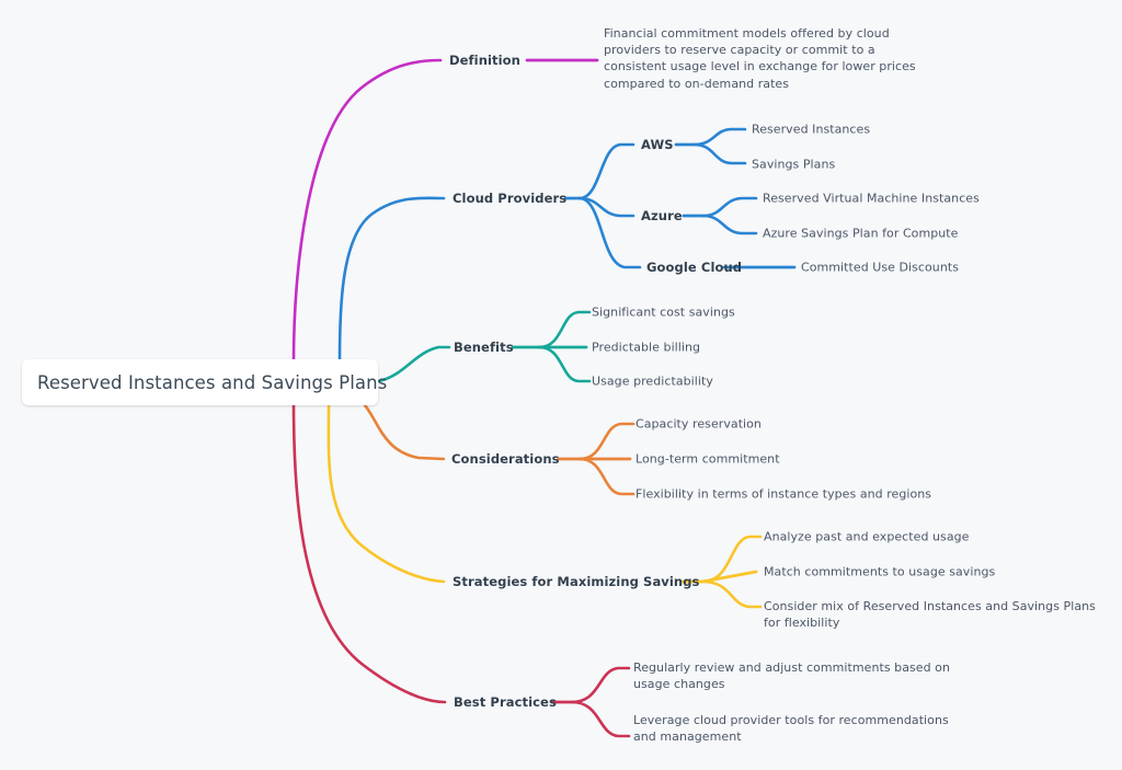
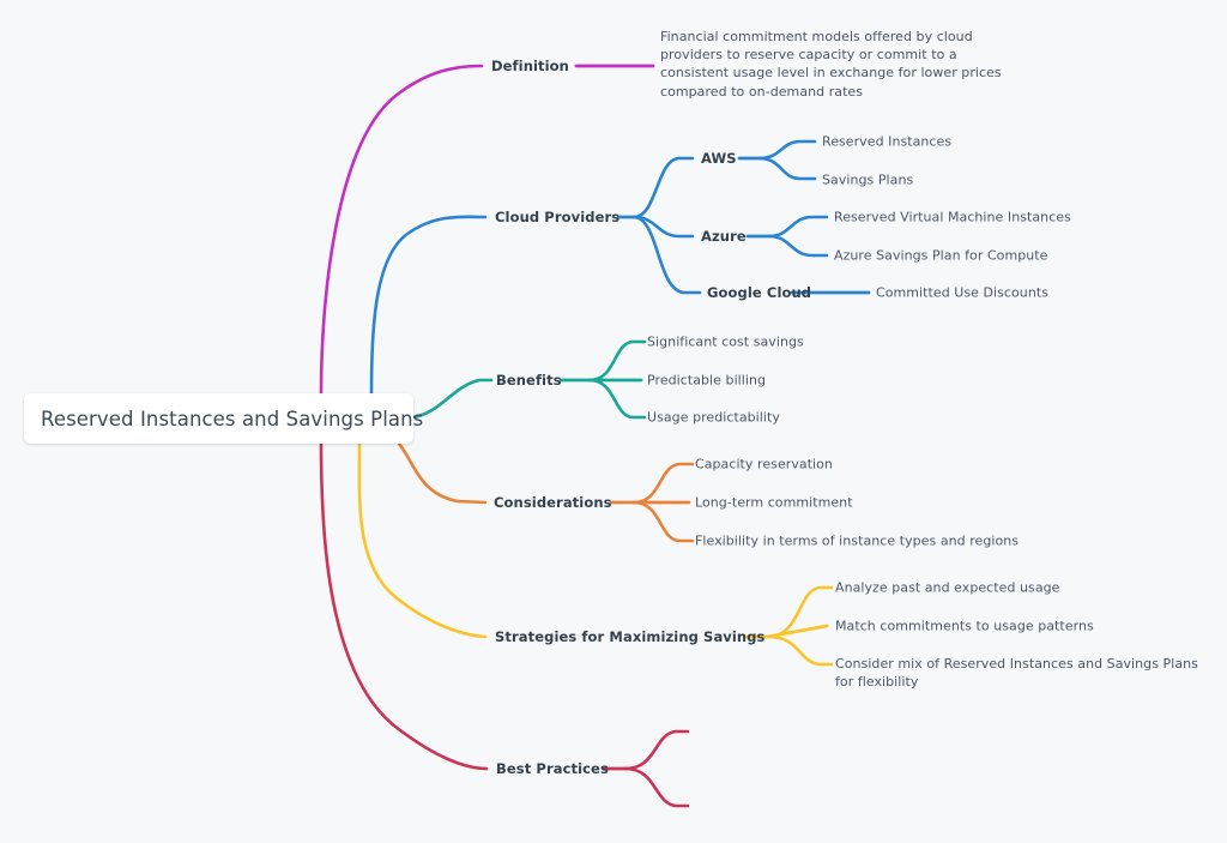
  Reserved Instances and Savings Plans
  Definition
  Financial commitment models offered by cloud providers to reserve capacity or commit to a consistent usage level in exchange for lower prices compared to on-demand rates
  Cloud Providers
  AWS
  Reserved Instances
  Savings Plans
  Azure
  Reserved Virtual Machine Instances
  Azure Savings Plan for Compute
  Google Cloud
  Committed Use Discounts
  Benefits
  Significant cost savings
  Predictable billing
  Usage predictability
  Considerations
  Capacity reservation
  Long-term commitment
  Flexibility in terms of instance types and regions
  Strategies for Maximizing Savings
  Analyze past and expected usage
- Match commitments to usage savings
+ Match commitments to usage patterns
  Consider mix of Reserved Instances and Savings Plans for flexibility
  Best Practices
- Regularly review and adjust commitments based on usage changes
- Leverage cloud provider tools for recommendations and management
